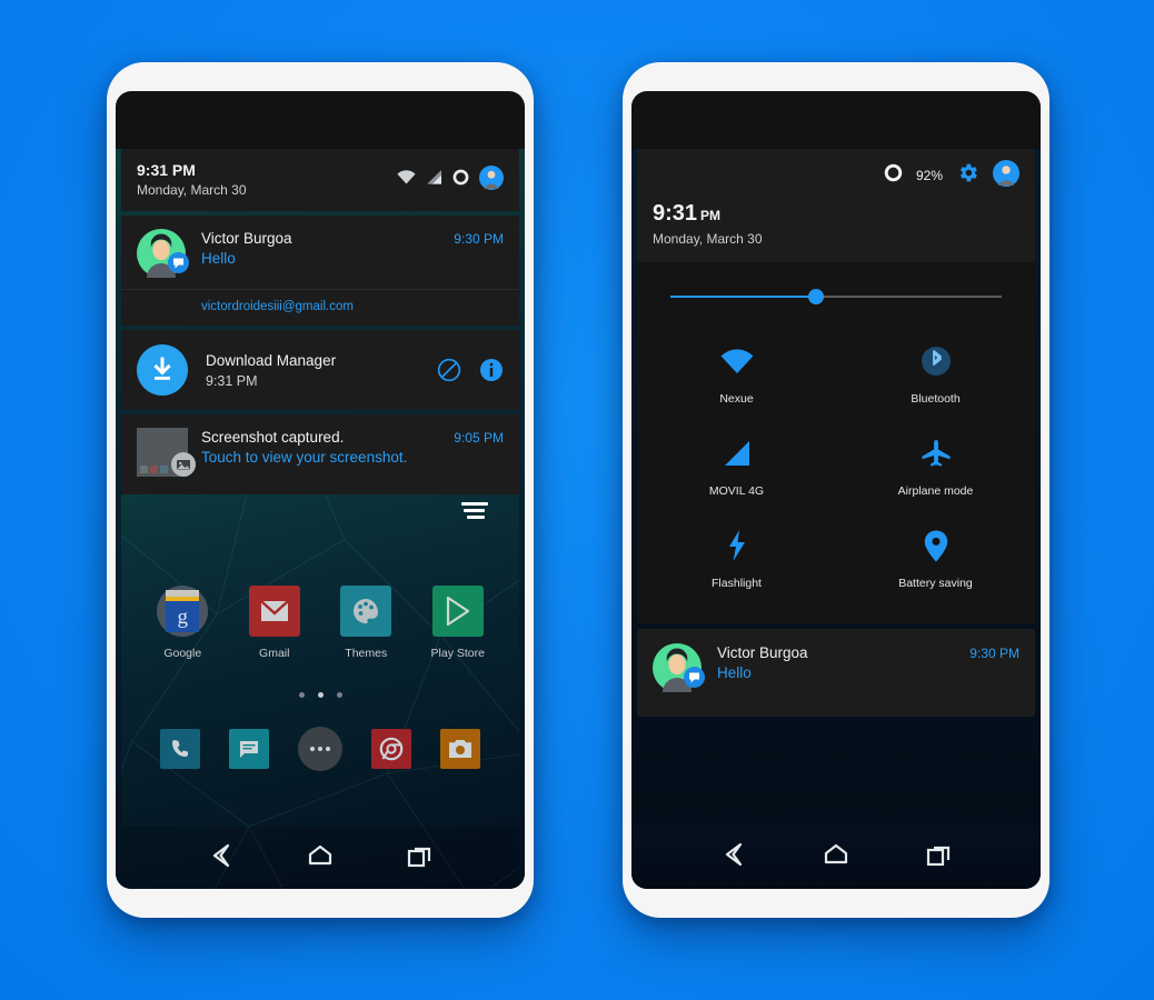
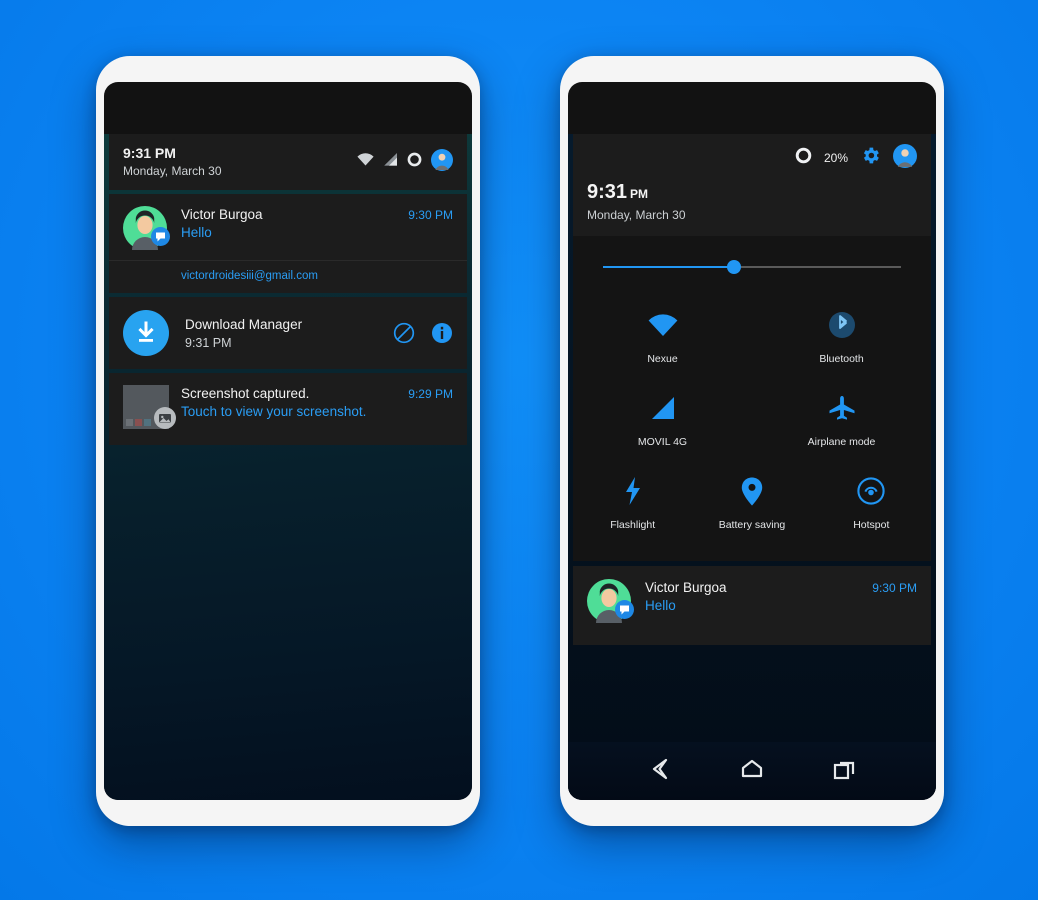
- g
- Google
- Gmail
- Themes
- Play Store
  9:31 PM
  Monday, March 30
  Victor Burgoa
  9:30 PM
  Hello
  victordroidesiii@gmail.com
  Download Manager
  9:31 PM
  Screenshot captured.
- 9:05 PM
+ 9:29 PM
  Touch to view your screenshot.
- 92%
+ 20%
  9:31 PM
  Monday, March 30
  Nexue
  Bluetooth
  MOVIL 4G
  Airplane mode
  Flashlight
  Battery saving
+ Hotspot
  Victor Burgoa
  9:30 PM
  Hello
